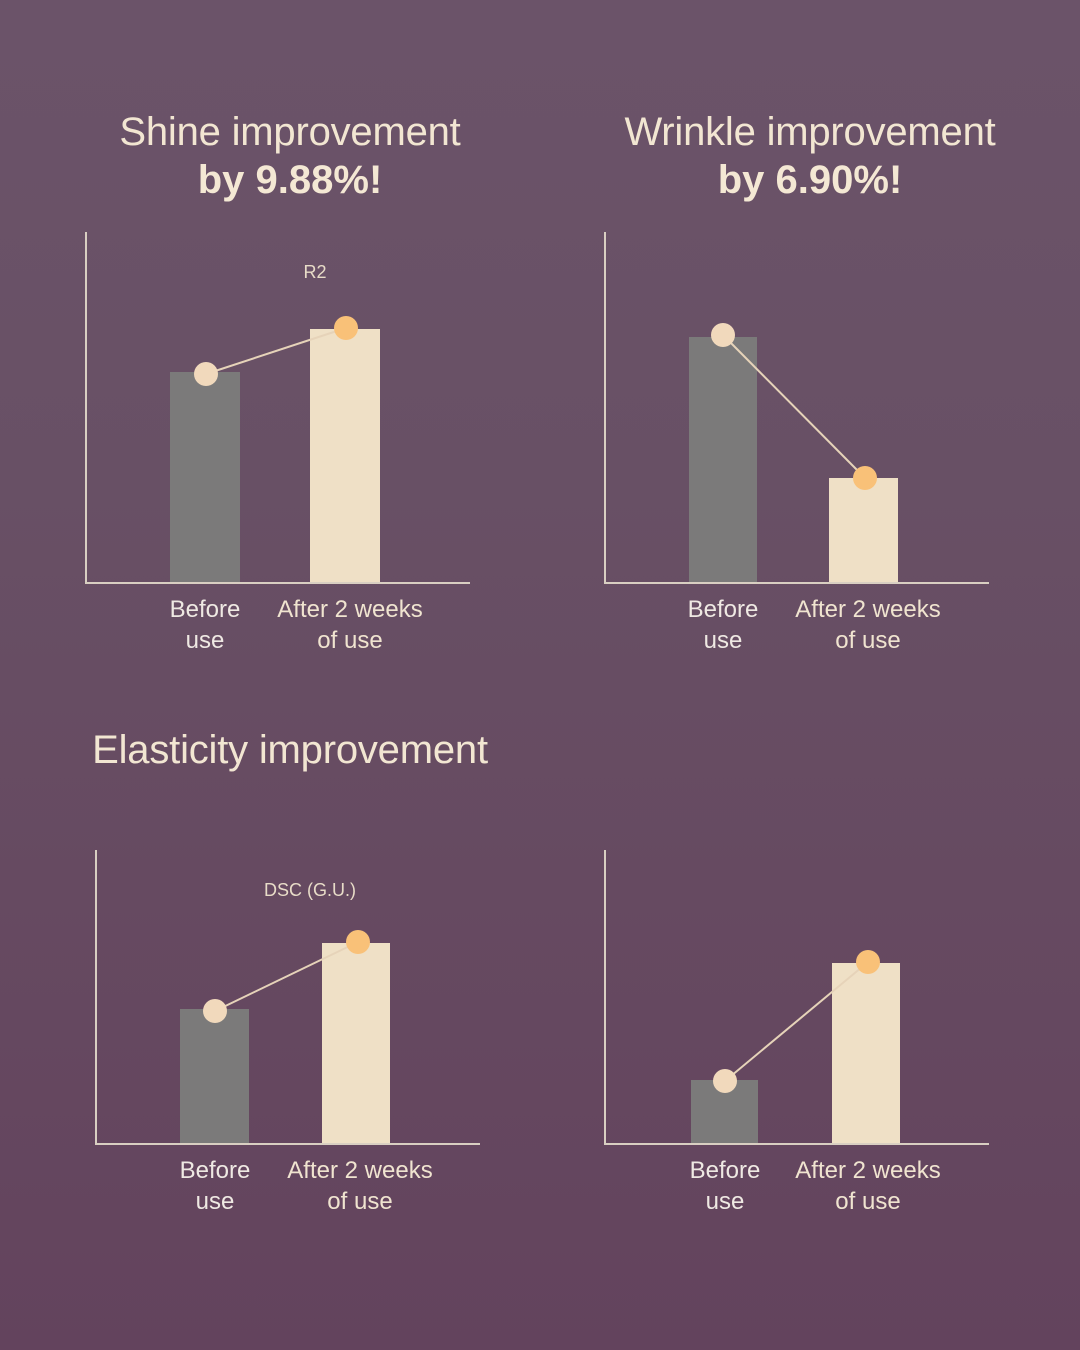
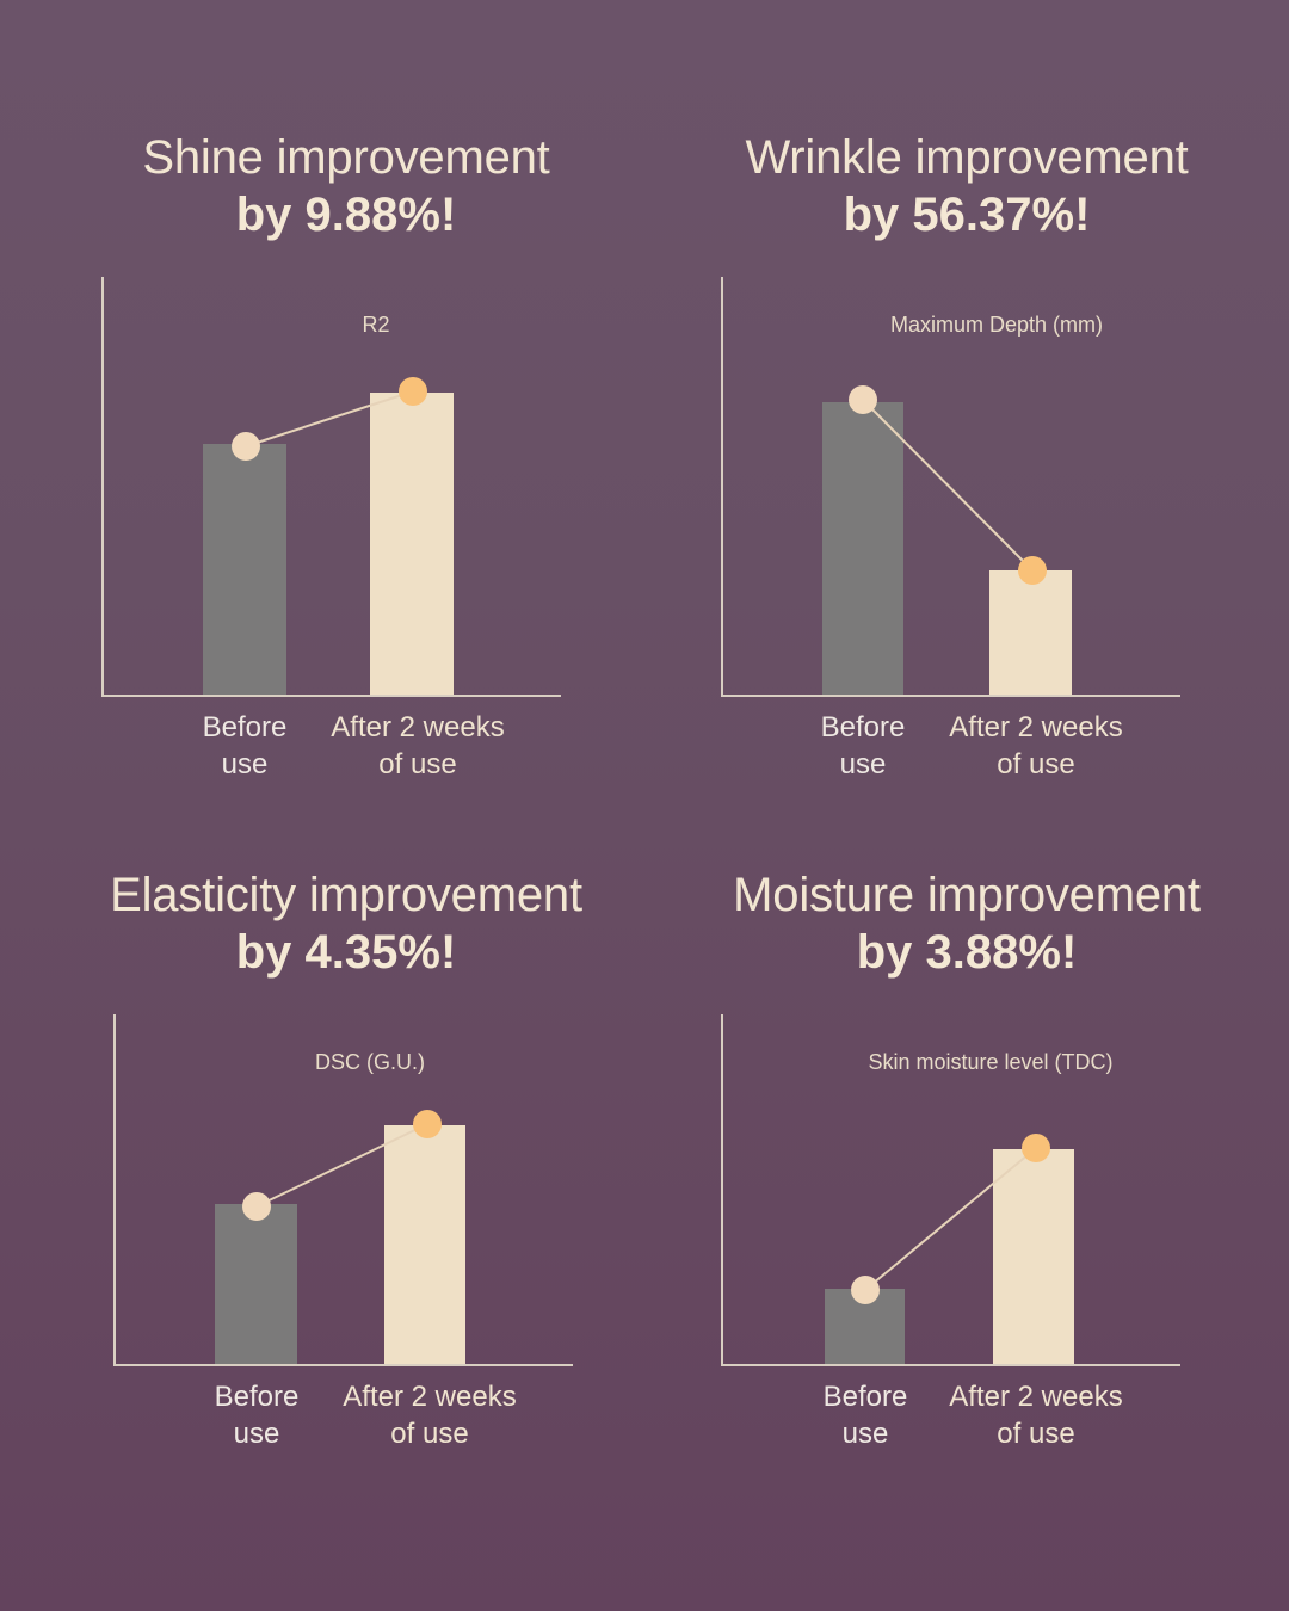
  Shine improvement
  by 9.88%!
  R2
  Before
  use
  After 2 weeks
  of use
  Wrinkle improvement
- by 6.90%!
+ by 56.37%!
+ Maximum Depth (mm)
  Before
  use
  After 2 weeks
  of use
  Elasticity improvement
+ by 4.35%!
  DSC (G.U.)
  Before
  use
  After 2 weeks
  of use
+ Moisture improvement
+ by 3.88%!
+ Skin moisture level (TDC)
  Before
  use
  After 2 weeks
  of use
